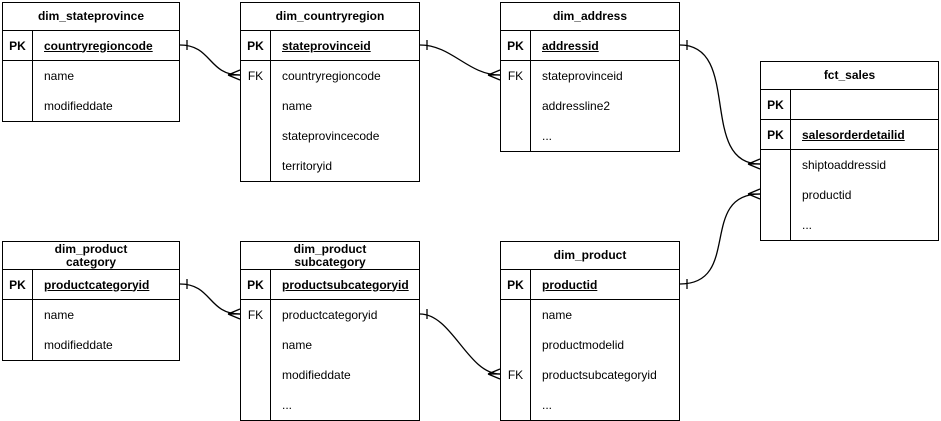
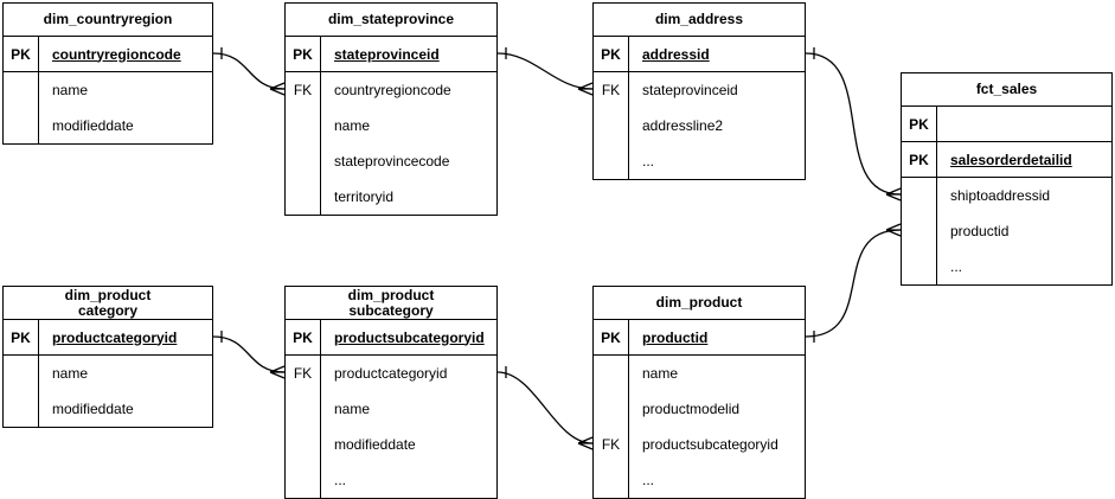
- dim_stateprovince
+ dim_countryregion
  PK
  countryregioncode
  name
  modifieddate
- dim_countryregion
+ dim_stateprovince
  PK
  stateprovinceid
  FK
  countryregioncode
  name
  stateprovincecode
  territoryid
  dim_address
  PK
  addressid
  FK
  stateprovinceid
  addressline2
  ...
  fct_sales
  PK
  PK
  salesorderdetailid
  shiptoaddressid
  productid
  ...
  dim_product
  category
  PK
  productcategoryid
  name
  modifieddate
  dim_product
  subcategory
  PK
  productsubcategoryid
  FK
  productcategoryid
  name
  modifieddate
  ...
  dim_product
  PK
  productid
  name
  productmodelid
  FK
  productsubcategoryid
  ...
